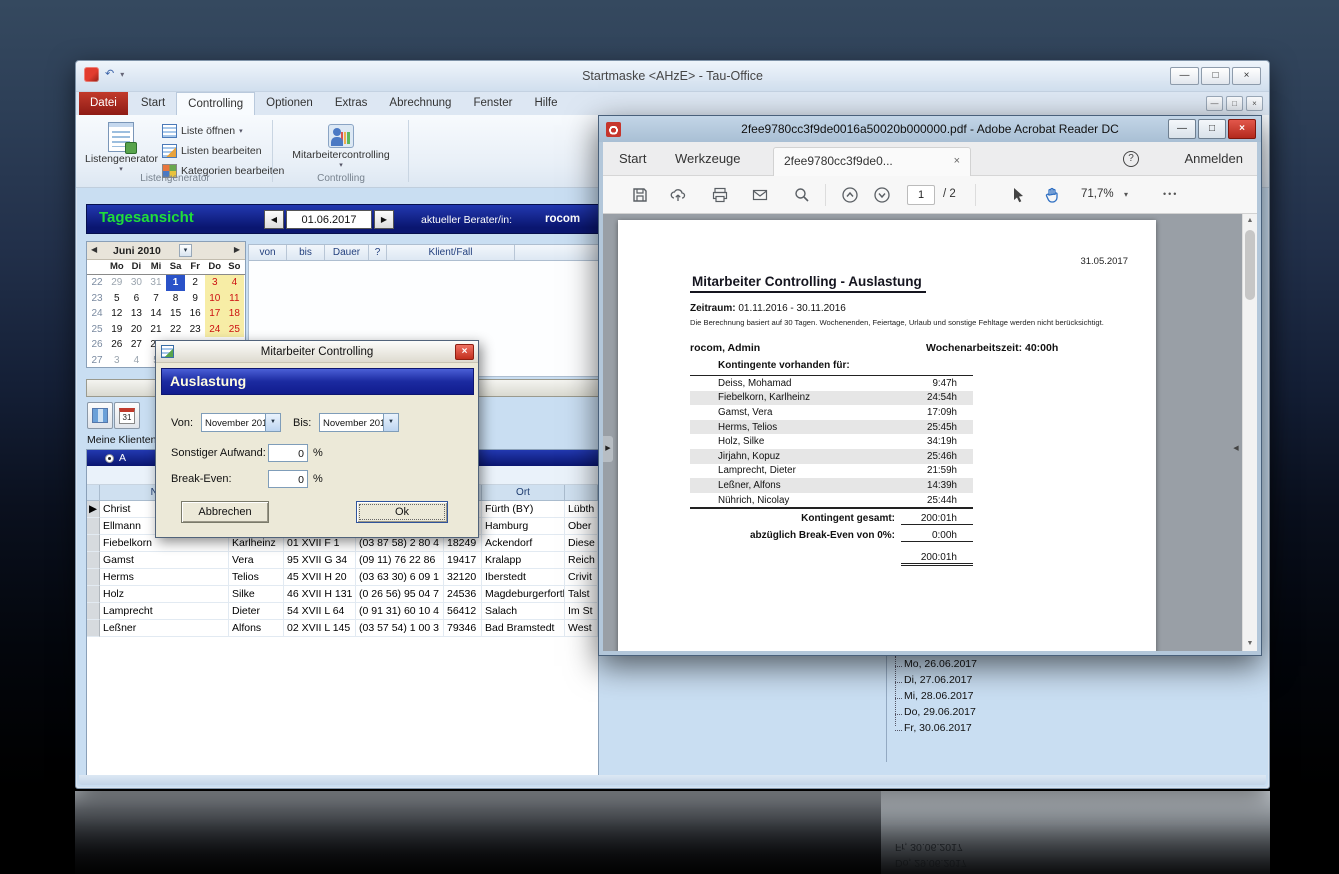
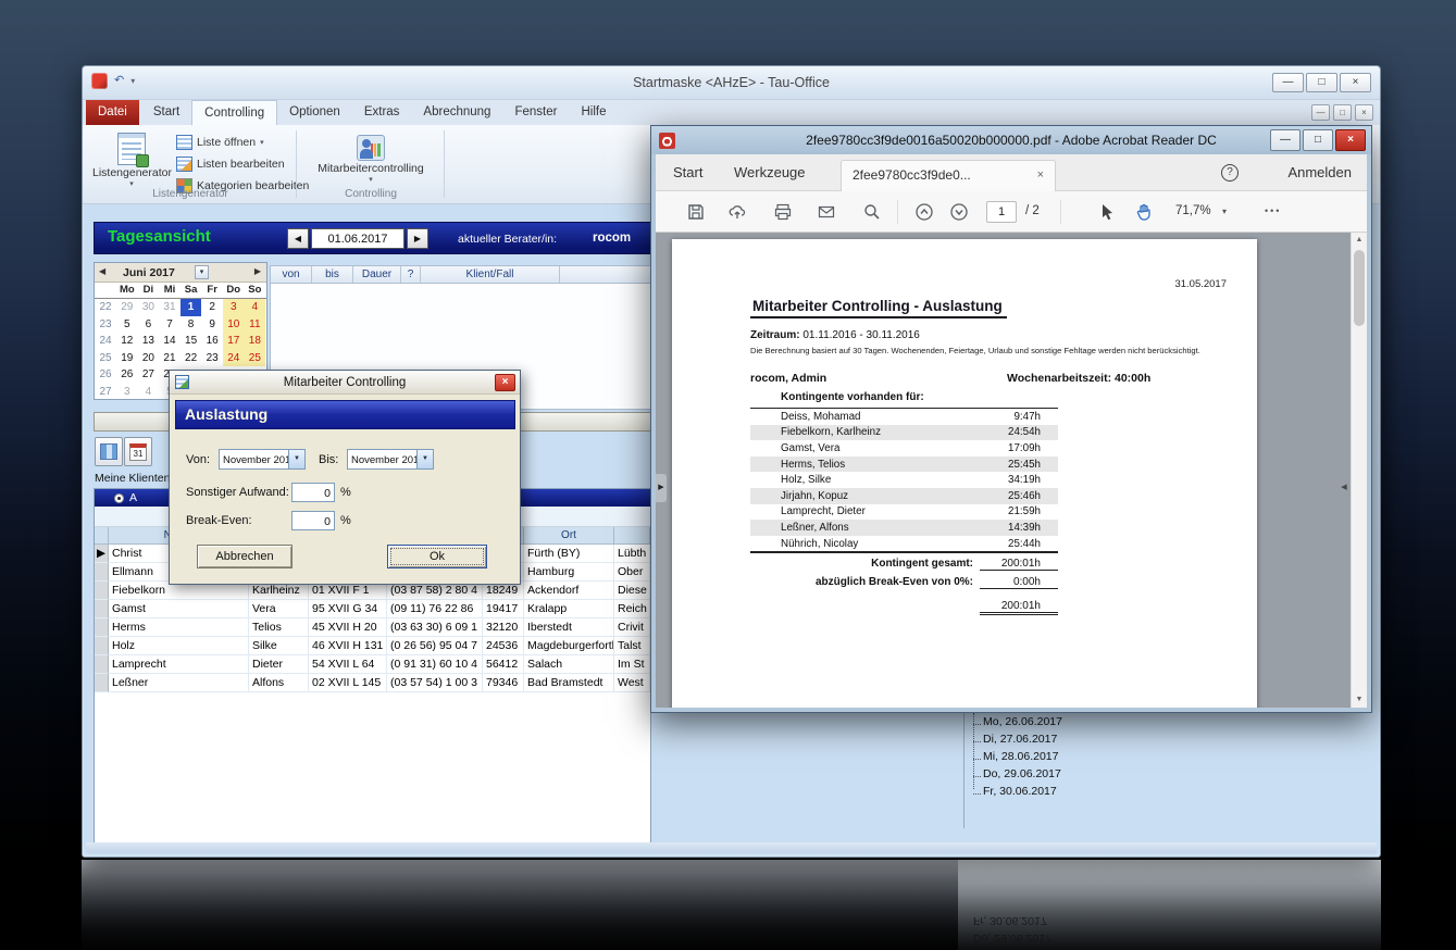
  ↶
  ▾
  Startmaske <AHzE> - Tau-Office
  —
  □
  ×
  —
  □
  ×
  Datei
  Start
  Controlling
  Optionen
  Extras
  Abrechnung
  Fenster
  Hilfe
  Listengenerator
  Liste öffnen
  Listen bearbeiten
  Kategorien bearbeien
  Listengenerator
  Mitarbeitercontrolling
  Controlling
  Tagesansicht
  ◀
  01.06.2017
  ▶
  aktueller Berater/in:
  rocom
  ◀
- Juni 2010
+ Juni 2017
  ▶
  Mo
  Di
  Mi
  Sa
  Fr
  Do
  So
  22
  29
  30
  31
  1
  2
  3
  4
  23
  5
  6
  7
  8
  9
  10
  11
  24
  12
  13
  14
  15
  16
  17
  18
  25
  19
  20
  21
  22
  23
  24
  25
  26
  26
  27
  27
  3
  4
  von
  bis
  Dauer
  ?
  Klient/Fall
  31
  Meine Klienten
  A
  Ort
  ▶
  Christ
  Fürth (BY)
  Lübth
  Ellmann
  Hamburg
  Ober
  Fiebelkorn
  Karlheinz
  01 XVII F 1
  (03 87 58) 2 80 4
  18249
  Ackendorf
  Diese
  Gamst
  Vera
  95 XVII G 34
  (09 11) 76 22 86
  19417
  Kralapp
  Reich
  Herms
  Telios
  45 XVII H 20
  (03 63 30) 6 09 1
  32120
  Iberstedt
  Crivit
  Holz
  Silke
  46 XVII H 131
  (0 26 56) 95 04 7
  24536
  Magdeburgerfort
  Talst
  Lamprecht
  Dieter
  54 XVII L 64
  (0 91 31) 60 10 4
  56412
  Salach
  Im St
  Leßner
  Alfons
  02 XVII L 145
  (03 57 54) 1 00 3
  79346
  Bad Bramstedt
  West
  Mo, 26.06.2017
  Di, 27.06.2017
  Mi, 28.06.2017
  Do, 29.06.2017
  Fr, 30.06.2017
  Mitarbeiter Controlling
  ×
  Auslastung
  Von:
  November 20
  Bis:
  November 20
  Sonstiger Aufwand:
  0
  %
  Break-Even:
  0
  %
  Abbrechen
  Ok
  2fee9780cc3f9de0016a50020b000000.pdf - Adobe Acrobat Reader DC
  —
  □
  ×
  Start
  Werkzeuge
  2fee9780cc3f9de0...
  ×
  ?
  Anmelden
  1
  / 2
  71,7%
  ▾
  •••
  31.05.2017
  Mitarbeiter Controlling - Auslastung
  Zeitraum: 01.11.2016 - 30.11.2016
  Die Berechnung basiert auf 30 Tagen. Wochenenden, Feiertage, Urlaub und sonstige Fehltage werden nicht berücksichtigt.
  rocom, Admin
  Wochenarbeitszeit: 40:00h
  Kontingente vorhanden für:
  Deiss, Mohamad
  9:47h
  Fiebelkorn, Karlheinz
  24:54h
  Gamst, Vera
  17:09h
  Herms, Telios
  25:45h
  Holz, Silke
  34:19h
  Jirjahn, Kopuz
  25:46h
  Lamprecht, Dieter
  21:59h
  Leßner, Alfons
  14:39h
  Nührich, Nicolay
  25:44h
  Kontingent gesamt:
  200:01h
  abzüglich Break-Even von 0%:
  0:00h
  200:01h
